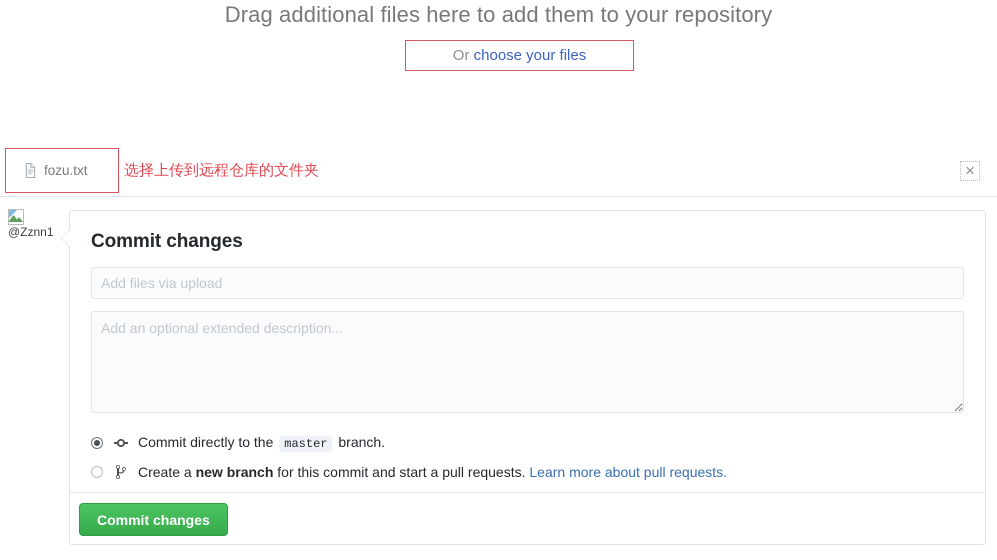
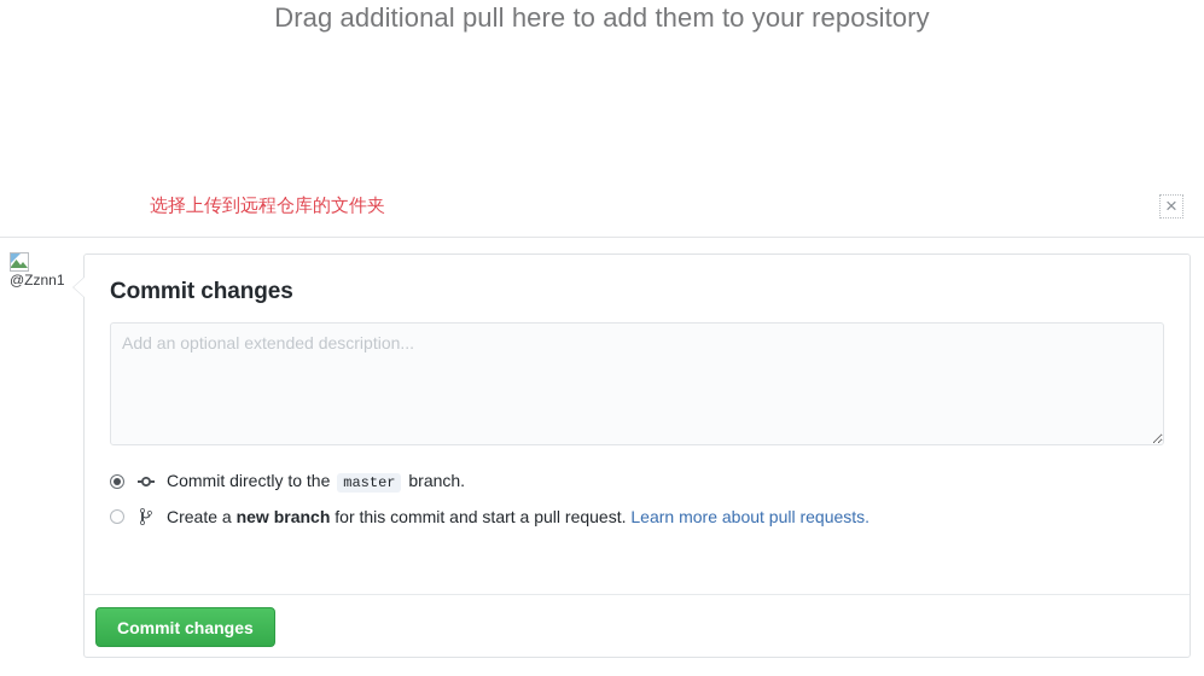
- Drag additional files here to add them to your repository
+ Drag additional pull here to add them to your repository
- Or choose your files
- fozu.txt
  选择上传到远程仓库的文件夹
  ×
  @Zznn1
  Commit changes
- Add files via upload
  Add an optional extended description...
  Commit directly to the master branch.
- Create a new branch for this commit and start a pull requests. Learn more about pull requests.
+ Create a new branch for this commit and start a pull request. Learn more about pull requests.
  Commit changes
